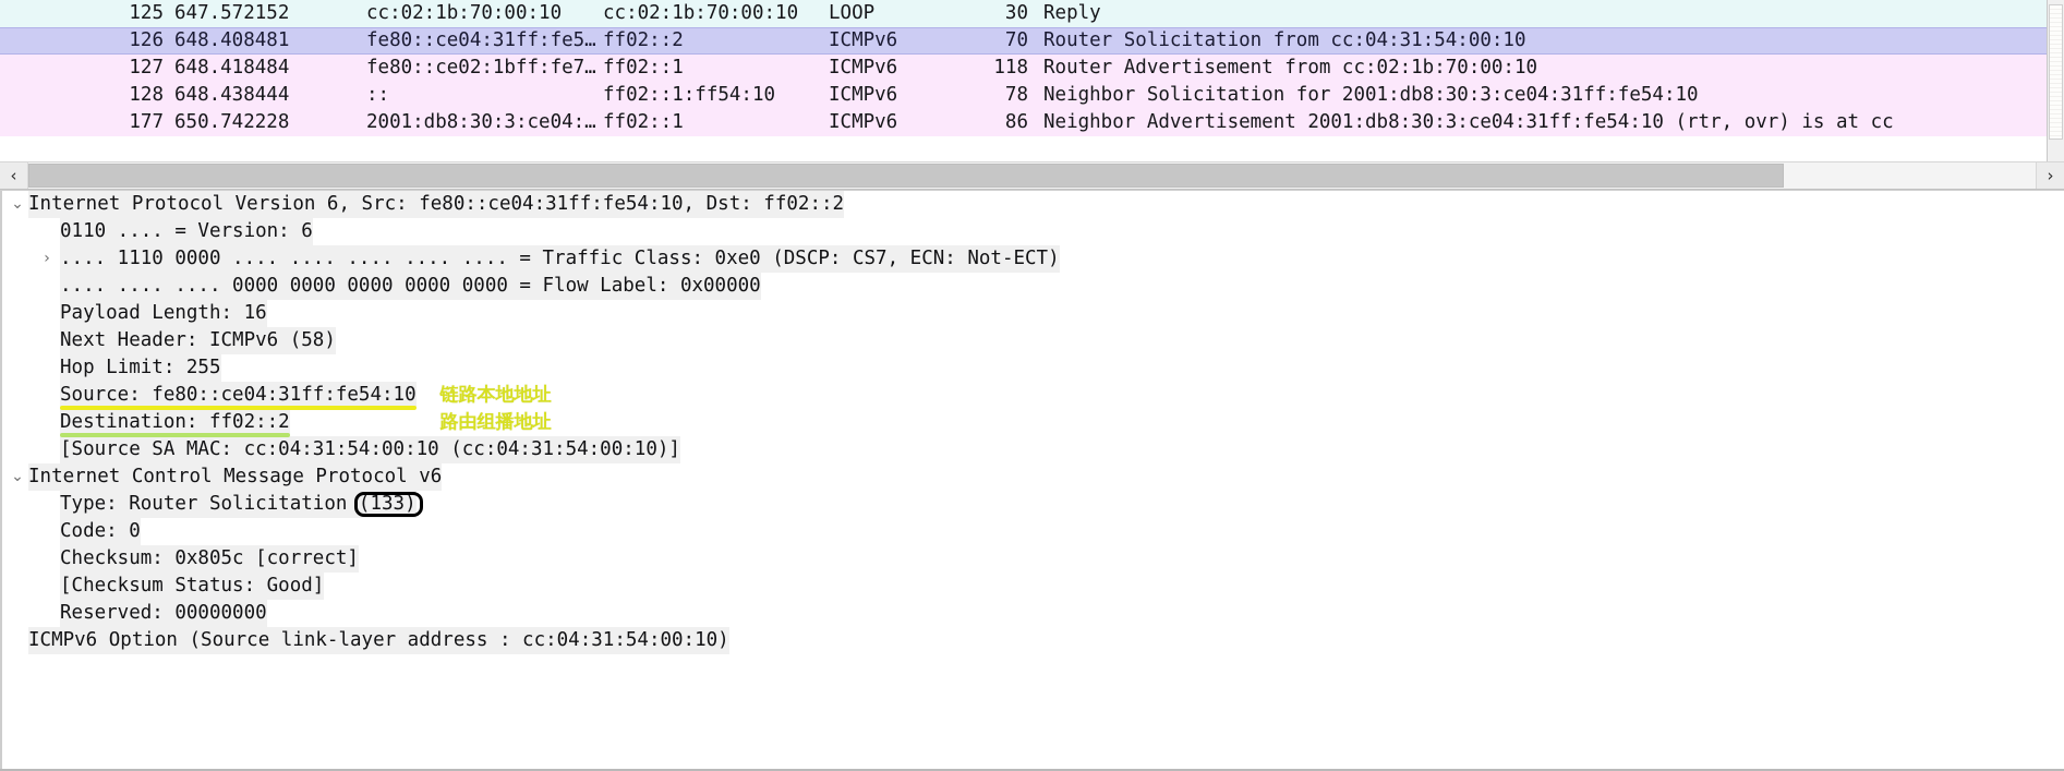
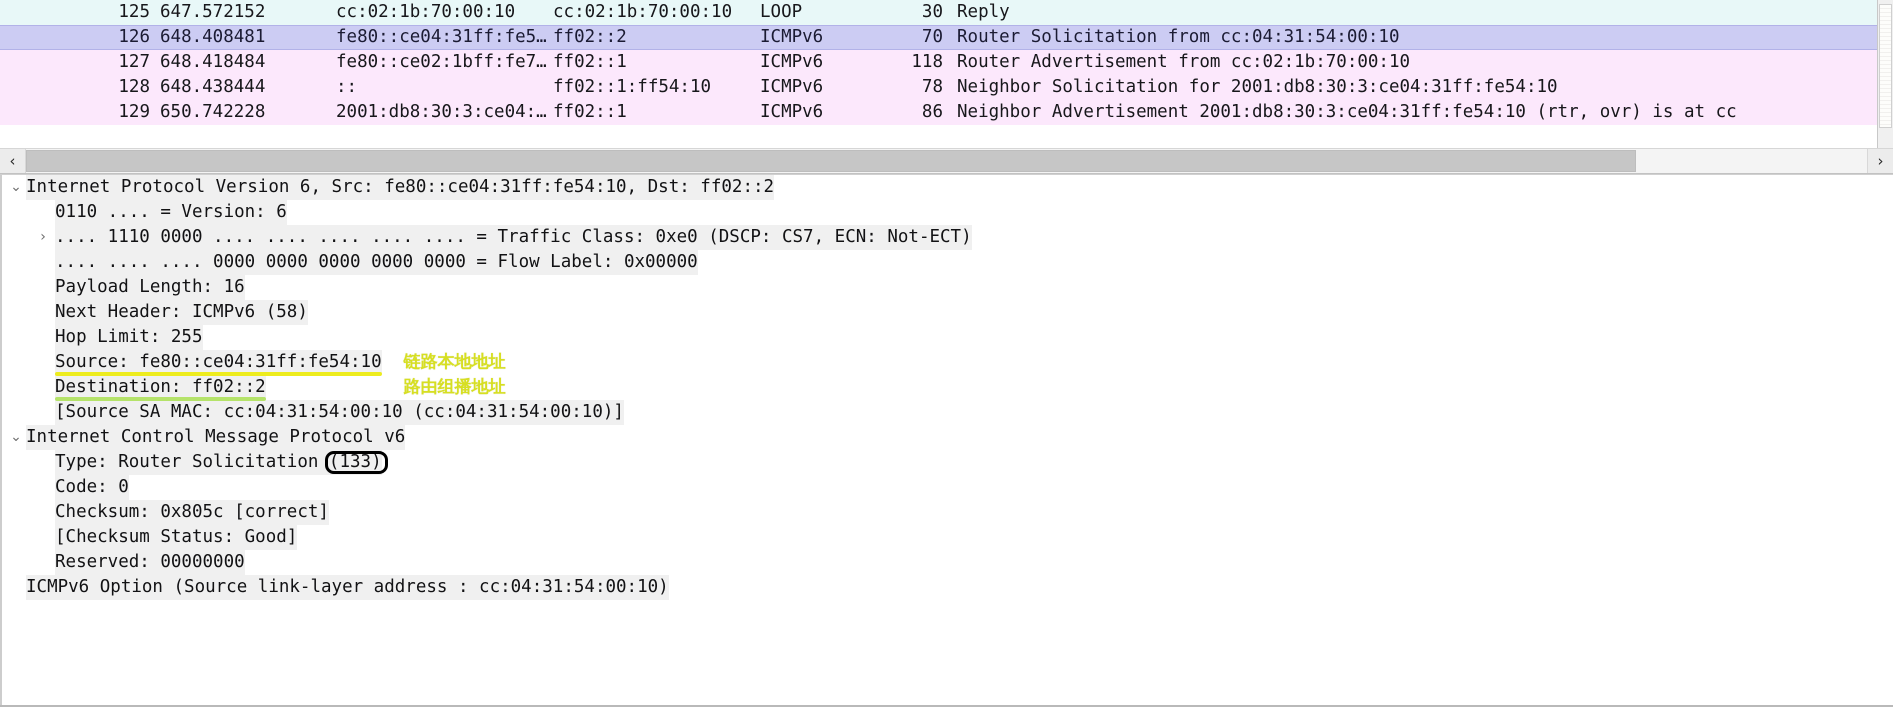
  125
  647.572152
  cc:02:1b:70:00:10
  cc:02:1b:70:00:10
  LOOP
  30
  Reply
  126
  648.408481
  fe80::ce04:31ff:fe5…
  ff02::2
  ICMPv6
  70
  Router Solicitation from cc:04:31:54:00:10
  127
  648.418484
  fe80::ce02:1bff:fe7…
  ff02::1
  ICMPv6
  118
  Router Advertisement from cc:02:1b:70:00:10
  128
  648.438444
  ::
  ff02::1:ff54:10
  ICMPv6
  78
  Neighbor Solicitation for 2001:db8:30:3:ce04:31ff:fe54:10
- 177
+ 129
  650.742228
  2001:db8:30:3:ce04:…
  ff02::1
  ICMPv6
  86
  Neighbor Advertisement 2001:db8:30:3:ce04:31ff:fe54:10 (rtr, ovr) is at cc
  ‹
  ›
  ⌄
  Internet Protocol Version 6, Src: fe80::ce04:31ff:fe54:10, Dst: ff02::2
  0110 .... = Version: 6
  ›
  .... 1110 0000 .... .... .... .... .... = Traffic Class: 0xe0 (DSCP: CS7, ECN: Not-ECT)
  .... .... .... 0000 0000 0000 0000 0000 = Flow Label: 0x00000
  Payload Length: 16
  Next Header: ICMPv6 (58)
  Hop Limit: 255
  Source: fe80::ce04:31ff:fe54:10
  Destination: ff02::2
  [Source SA MAC: cc:04:31:54:00:10 (cc:04:31:54:00:10)]
  ⌄
  Internet Control Message Protocol v6
  Type: Router Solicitation (133)
  Code: 0
  Checksum: 0x805c [correct]
  [Checksum Status: Good]
  Reserved: 00000000
  ICMPv6 Option (Source link-layer address : cc:04:31:54:00:10)
  链路本地地址
  路由组播地址
